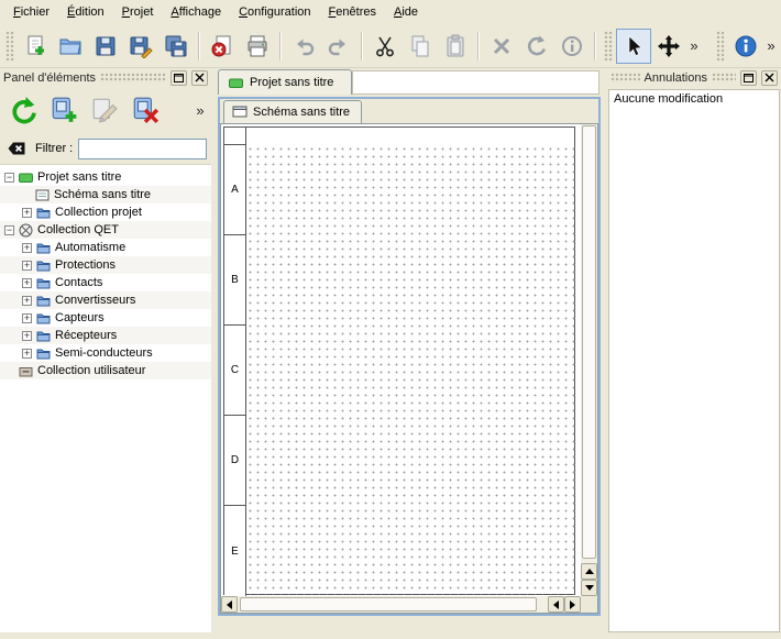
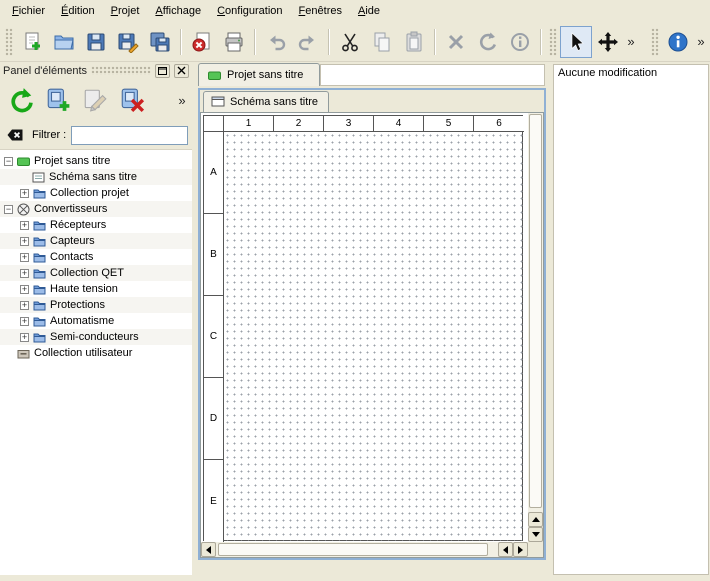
  Fichier
  Édition
  Projet
  Affichage
  Configuration
  Fenêtres
  Aide
  Panel d'éléments
  Filtrer :
  Projet sans titre
  Schéma sans titre
  Collection projet
- Collection QET
+ Convertisseurs
- Automatisme
+ Récepteurs
- Protections
+ Capteurs
  Contacts
- Convertisseurs
+ Collection QET
+ Haute tension
- Capteurs
+ Protections
- Récepteurs
+ Automatisme
  Semi-conducteurs
  Collection utilisateur
  Projet sans titre
  Schéma sans titre
+ 1
+ 2
+ 3
+ 4
+ 5
+ 6
  A
  B
  C
  D
  E
- Annulations
  Aucune modification
